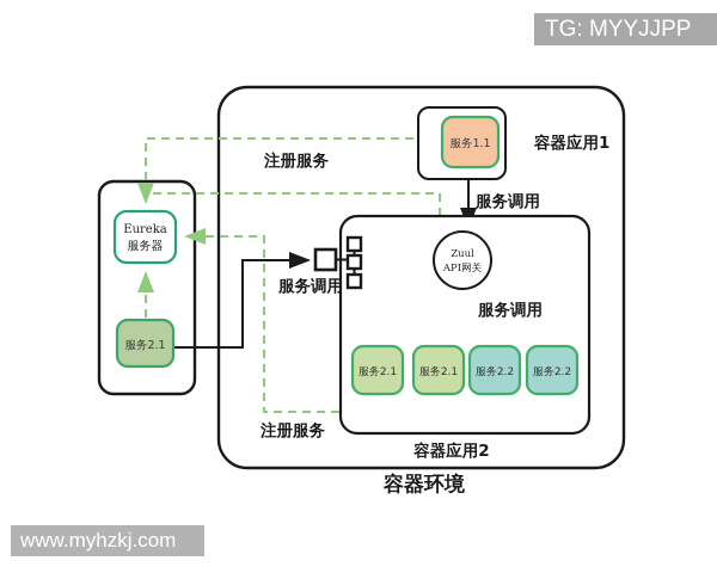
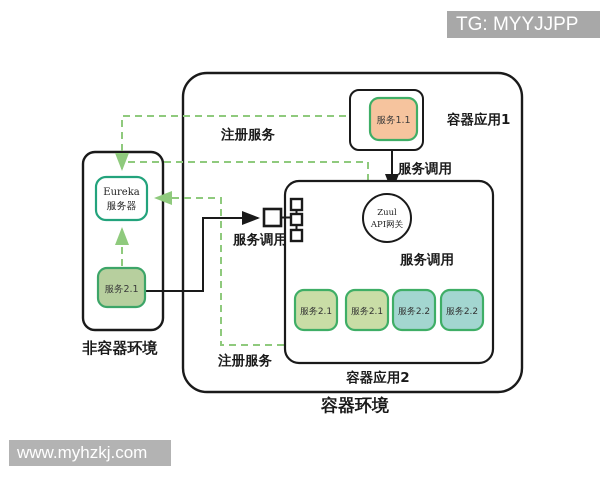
  服务1.1
  Eureka
  服务器
  服务2.1
  Zuul
  API网关
  服务2.1
  服务2.1
  服务2.2
  服务2.2
  注册服务
  服务调用
  服务调用
  服务调用
  注册服务
  容器应用1
  容器应用2
  容器环境
+ 非容器环境
  TG: MYYJJPP
  www.myhzkj.com
